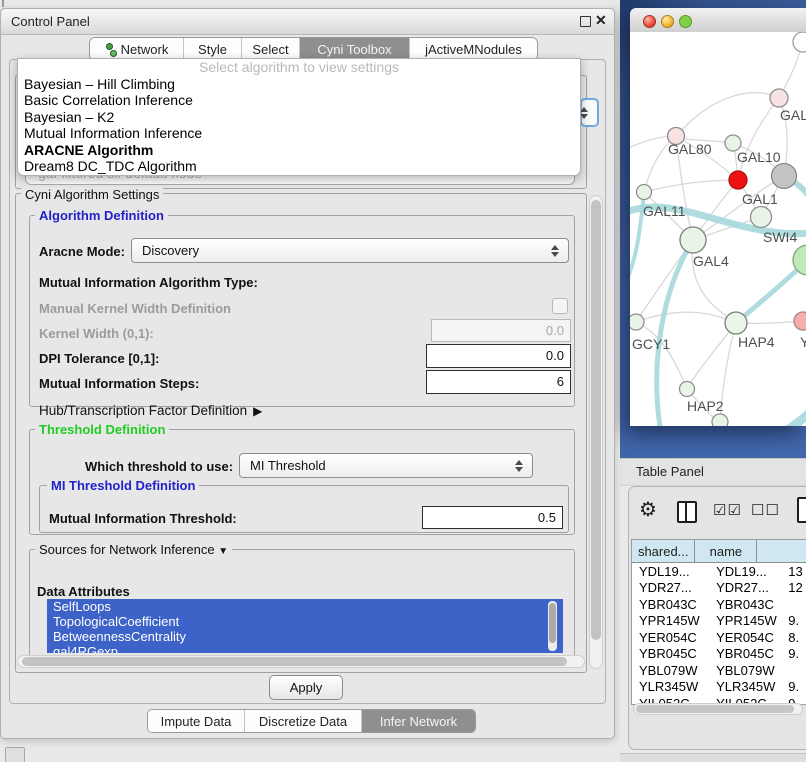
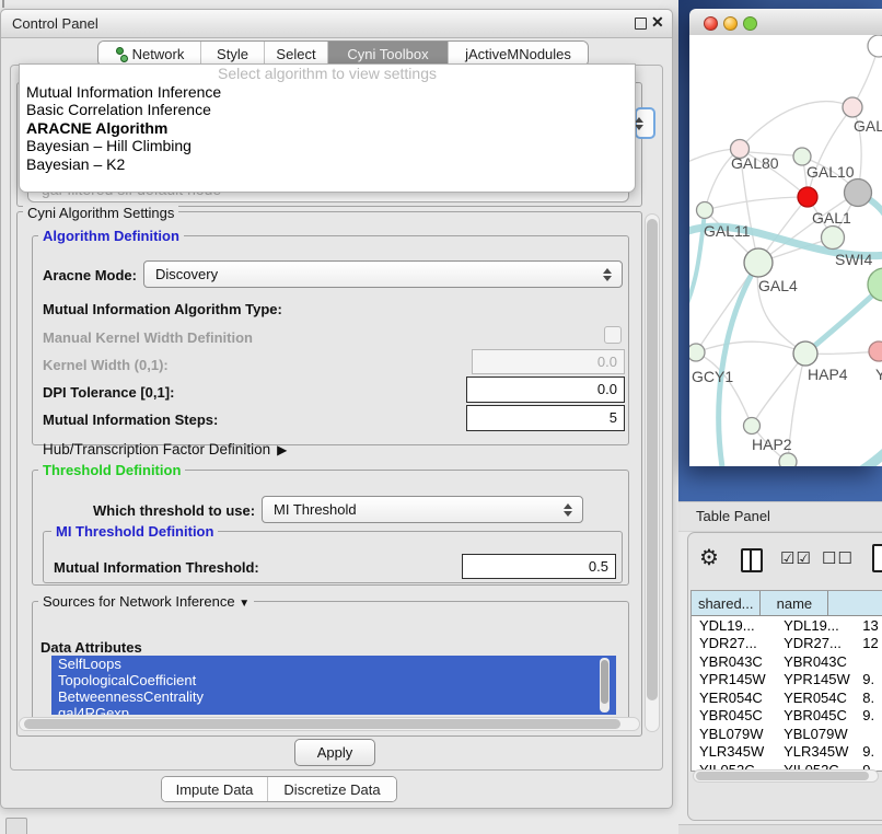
  GAL
  GAL80
  GAL10
  GAL1
  GAL11
  SWI4
  GAL4
  GCY1
  HAP4
  Y
  HAP2
  Table Panel
  ⚙
  ☑☑
  ☐☐
  shared...
  name
  YDL19...
  YDL19...
  13
  YDR27...
  YDR27...
  12
  YBR043C
  YBR043C
  YPR145W
  YPR145W
  9.
  YER054C
  YER054C
  8.
  YBR045C
  YBR045C
  9.
  YBL079W
  YBL079W
  YLR345W
  YLR345W
  9.
  Control Panel
  ✕
  Network
  Style
  Select
  Cyni Toolbox
  jActiveMNodules
  Cyni Algorithm Settings
  Algorithm Definition
  Aracne Mode:
  Discovery
  Mutual Information Algorithm Type:
  Manual Kernel Width Definition
  Kernel Width (0,1):
  0.0
  DPI Tolerance [0,1]:
  0.0
  Mutual Information Steps:
- 6
+ 5
  Hub/Transcription Factor Definition ▶
  Threshold Definition
  Which threshold to use:
  MI Threshold
  MI Threshold Definition
  Mutual Information Threshold:
  0.5
  Sources for Network Inference ▼
  Data Attributes
  SelfLoops
  TopologicalCoefficient
  BetweennessCentrality
  gal4RGexp
  Apply
  Impute Data
  Discretize Data
- Infer Network
  Select algorithm to view settings
- Bayesian – Hill Climbing
+ Mutual Information Inference
  Basic Correlation Inference
- Bayesian – K2
+ ARACNE Algorithm
- Mutual Information Inference
+ Bayesian – Hill Climbing
- ARACNE Algorithm
+ Bayesian – K2
- Dream8 DC_TDC Algorithm
